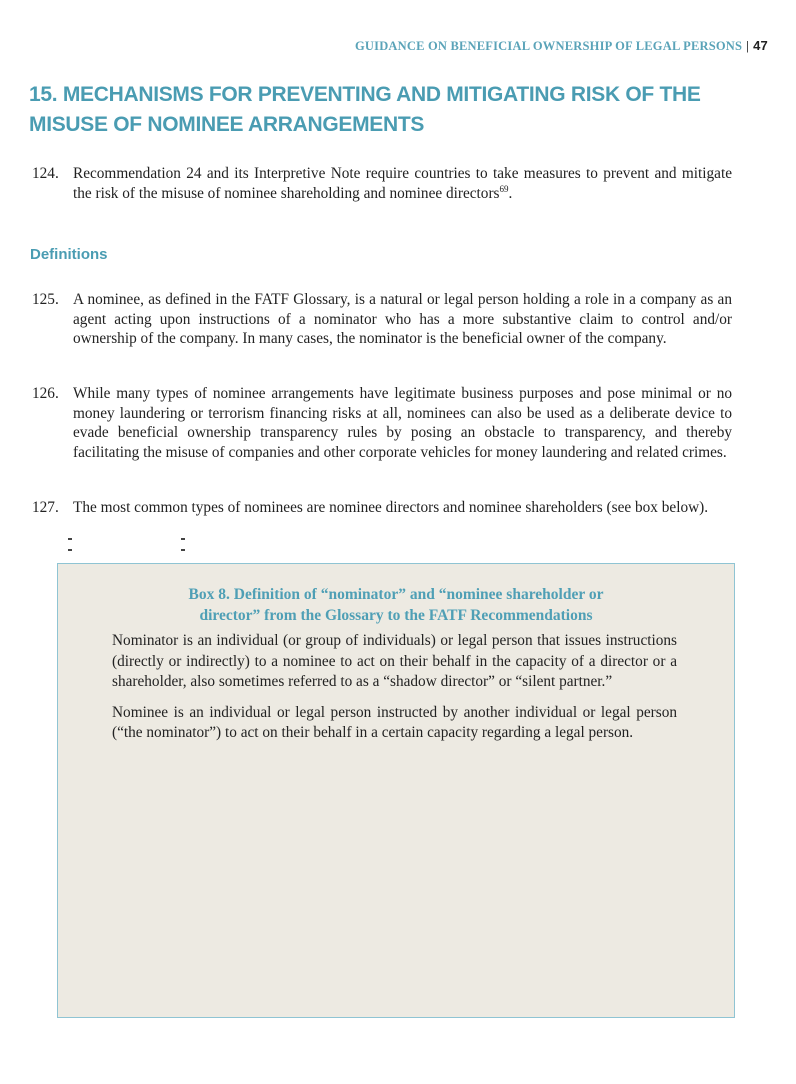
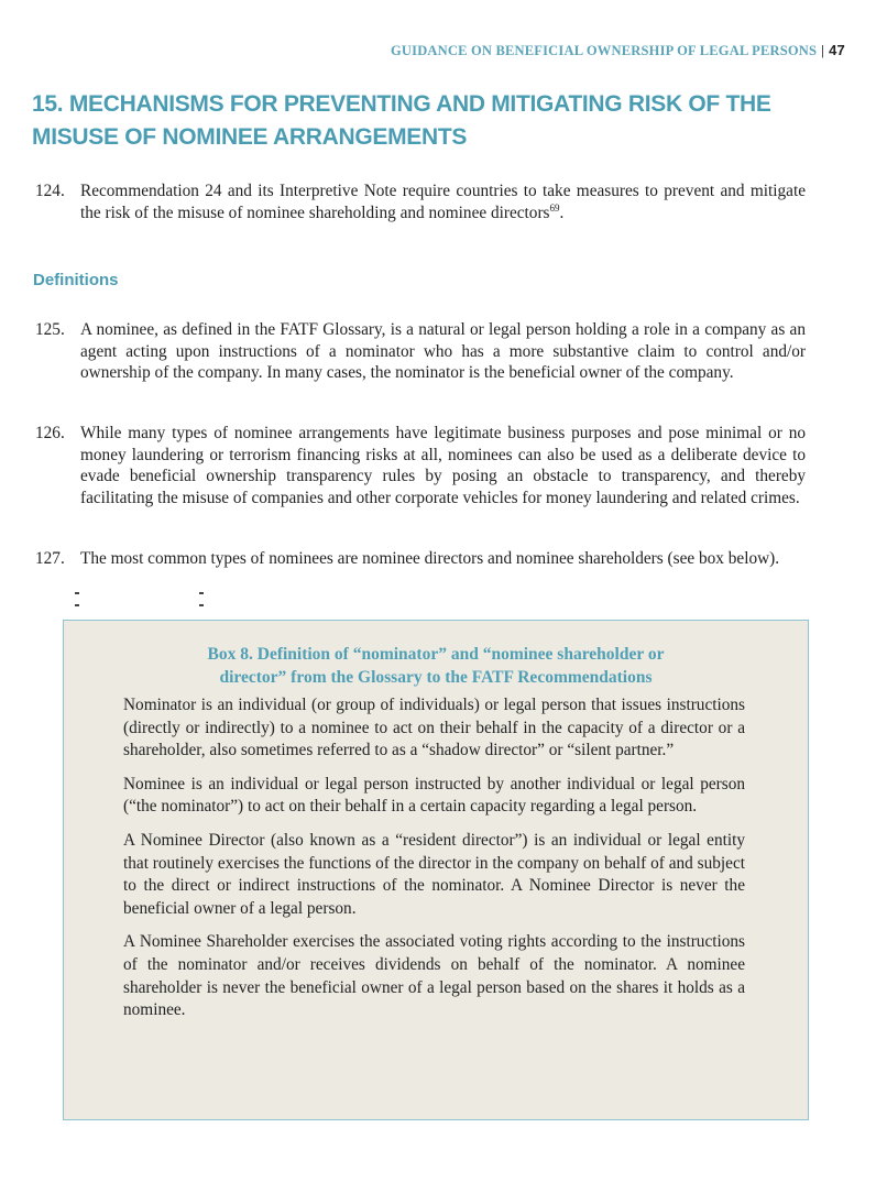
  GUIDANCE ON BENEFICIAL OWNERSHIP OF LEGAL PERSONS | 47
  15. MECHANISMS FOR PREVENTING AND MITIGATING RISK OF THE MISUSE OF NOMINEE ARRANGEMENTS
  124.
  Recommendation 24 and its Interpretive Note require countries to take measures to prevent and mitigate the risk of the misuse of nominee shareholding and nominee directors69.
  Definitions
  125.
  A nominee, as defined in the FATF Glossary, is a natural or legal person holding a role in a company as an agent acting upon instructions of a nominator who has a more substantive claim to control and/or ownership of the company. In many cases, the nominator is the beneficial owner of the company.
  126.
  While many types of nominee arrangements have legitimate business purposes and pose minimal or no money laundering or terrorism financing risks at all, nominees can also be used as a deliberate device to evade beneficial ownership transparency rules by posing an obstacle to transparency, and thereby facilitating the misuse of companies and other corporate vehicles for money laundering and related crimes.
  127.
  The most common types of nominees are nominee directors and nominee shareholders (see box below).
  Box 8. Definition of “nominator” and “nominee shareholder or
  director” from the Glossary to the FATF Recommendations
  Nominator is an individual (or group of individuals) or legal person that issues instructions (directly or indirectly) to a nominee to act on their behalf in the capacity of a director or a shareholder, also sometimes referred to as a “shadow director” or “silent partner.”
  Nominee is an individual or legal person instructed by another individual or legal person (“the nominator”) to act on their behalf in a certain capacity regarding a legal person.
+ A Nominee Director (also known as a “resident director”) is an individual or legal entity that routinely exercises the functions of the director in the company on behalf of and subject to the direct or indirect instructions of the nominator. A Nominee Director is never the beneficial owner of a legal person.
+ A Nominee Shareholder exercises the associated voting rights according to the instructions of the nominator and/or receives dividends on behalf of the nominator. A nominee shareholder is never the beneficial owner of a legal person based on the shares it holds as a nominee.
